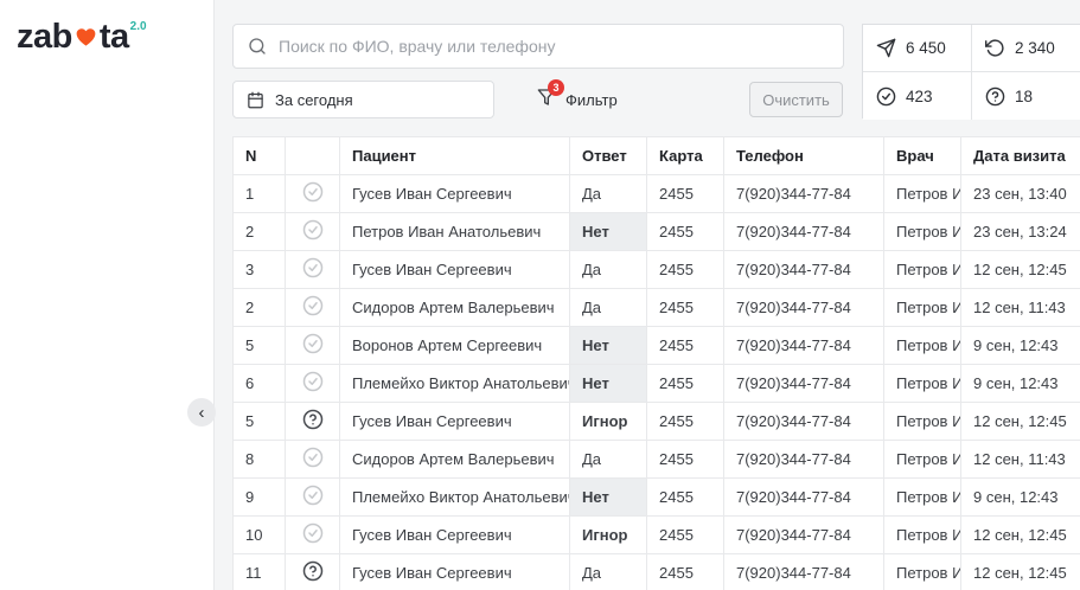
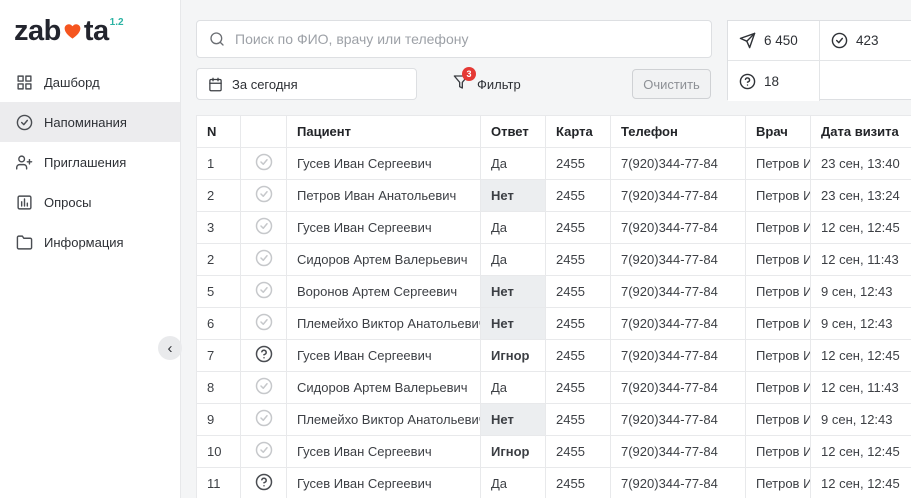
  zab
  ta
- 2.0
+ 1.2
+ Дашборд
+ Напоминания
+ Приглашения
+ Опросы
+ Информация
  ‹
  Поиск по ФИО, врачу или телефону
  За сегодня
  3
  Фильтр
  Очистить
  6 450
- 2 340
  423
  18
  N		Пациент	Ответ	Карта	Телефон	Врач	Дата визита
  1		Гусев Иван Сергеевич	Да	2455	7(920)344-77-84	Петров И	23 сен, 13:40
  2		Петров Иван Анатольевич	Нет	2455	7(920)344-77-84	Петров И	23 сен, 13:24
  3		Гусев Иван Сергеевич	Да	2455	7(920)344-77-84	Петров И	12 сен, 12:45
  2		Сидоров Артем Валерьевич	Да	2455	7(920)344-77-84	Петров И	12 сен, 11:43
  5		Воронов Артем Сергеевич	Нет	2455	7(920)344-77-84	Петров И	9 сен, 12:43
  6		Племейхо Виктор Анатольеви	Нет	2455	7(920)344-77-84	Петров И	9 сен, 12:43
- 5		Гусев Иван Сергеевич	Игнор	2455	7(920)344-77-84	Петров И	12 сен, 12:45
+ 7		Гусев Иван Сергеевич	Игнор	2455	7(920)344-77-84	Петров И	12 сен, 12:45
  8		Сидоров Артем Валерьевич	Да	2455	7(920)344-77-84	Петров И	12 сен, 11:43
  9		Племейхо Виктор Анатольеви	Нет	2455	7(920)344-77-84	Петров И	9 сен, 12:43
  10		Гусев Иван Сергеевич	Игнор	2455	7(920)344-77-84	Петров И	12 сен, 12:45
  11		Гусев Иван Сергеевич	Да	2455	7(920)344-77-84	Петров И	12 сен, 12:45
